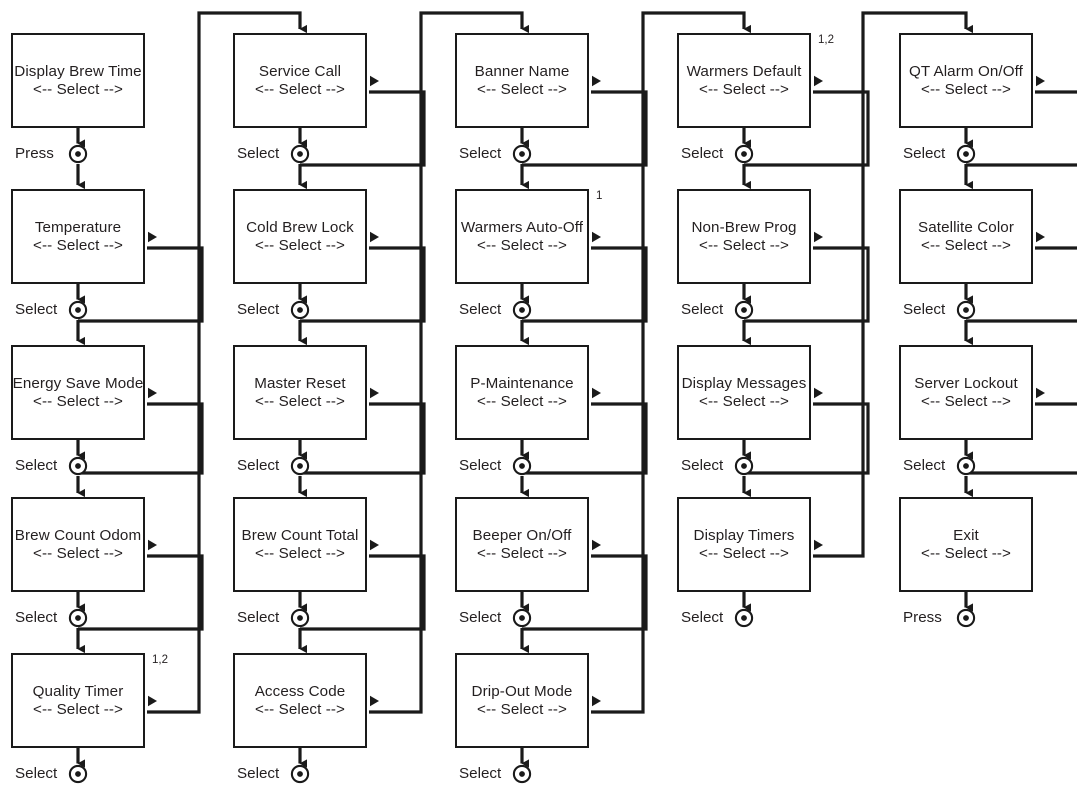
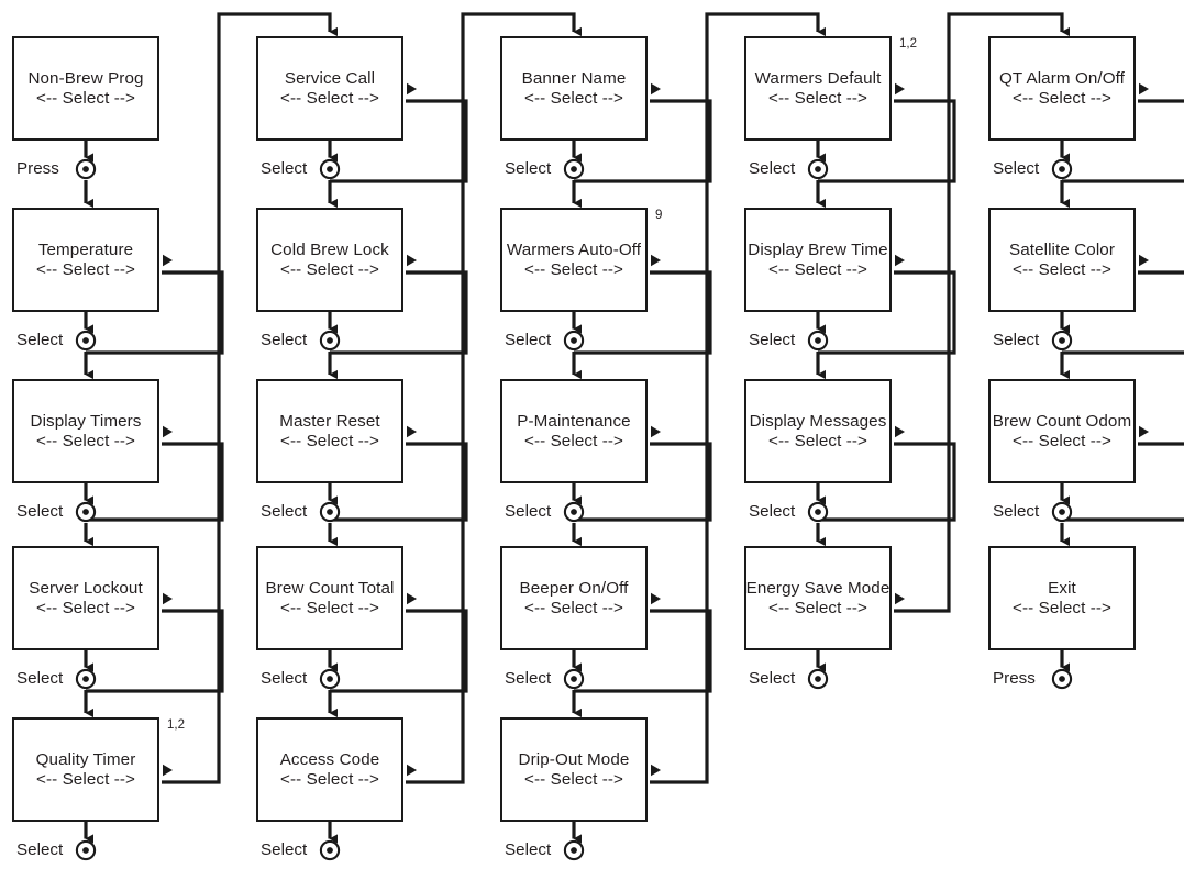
- Display Brew Time
+ Non-Brew Prog
  <-- Select -->
  Press
  Temperature
  <-- Select -->
  Select
- Energy Save Mode
+ Display Timers
  <-- Select -->
  Select
- Brew Count Odom
+ Server Lockout
  <-- Select -->
  Select
  Quality Timer
  <-- Select -->
  1,2
  Select
  Service Call
  <-- Select -->
  Select
  Cold Brew Lock
  <-- Select -->
  Select
  Master Reset
  <-- Select -->
  Select
  Brew Count Total
  <-- Select -->
  Select
  Access Code
  <-- Select -->
  Select
  Banner Name
  <-- Select -->
  Select
  Warmers Auto-Off
  <-- Select -->
- 1
+ 9
  Select
  P-Maintenance
  <-- Select -->
  Select
  Beeper On/Off
  <-- Select -->
  Select
  Drip-Out Mode
  <-- Select -->
  Select
  Warmers Default
  <-- Select -->
  1,2
  Select
- Non-Brew Prog
+ Display Brew Time
  <-- Select -->
  Select
  Display Messages
  <-- Select -->
  Select
- Display Timers
+ Energy Save Mode
  <-- Select -->
  Select
  QT Alarm On/Off
  <-- Select -->
  Select
  Satellite Color
  <-- Select -->
  Select
- Server Lockout
+ Brew Count Odom
  <-- Select -->
  Select
  Exit
  <-- Select -->
  Press
